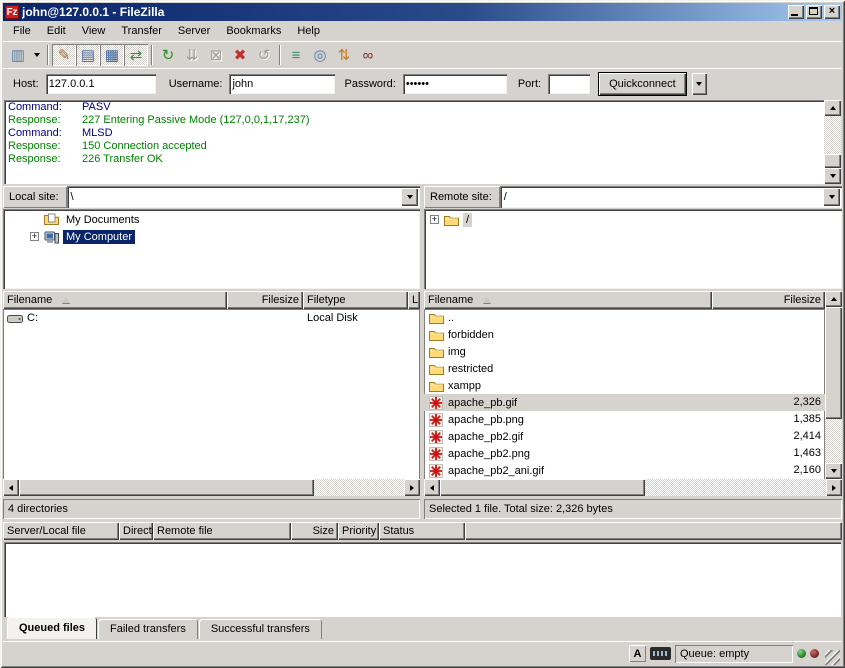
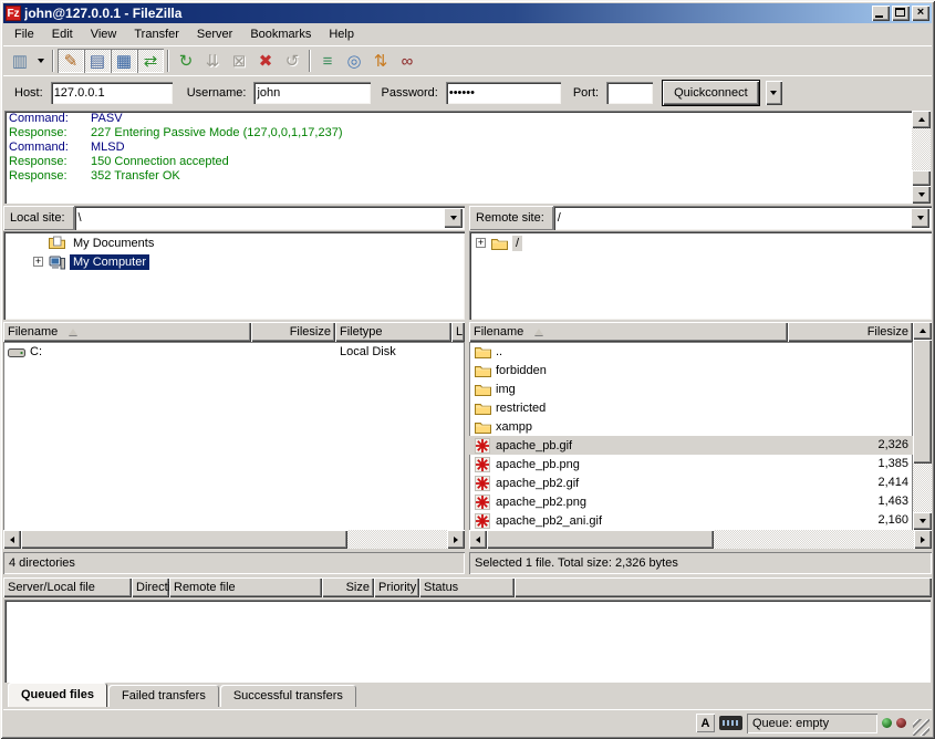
  Fz
  john@127.0.0.1 - FileZilla
  ×
  File
  Edit
  View
  Transfer
  Server
  Bookmarks
  Help
  ▥
  ✎
  ▤
  ▦
  ⇄
  ↻
  ⇊
  ⊠
  ✖
  ↺
  ≡
  ◎
  ⇅
  ∞
  Host:
  127.0.0.1
  Username:
  john
  Password:
  ••••••
  Port:
  Quickconnect
  Command:
  PASV
  Response:
  227 Entering Passive Mode (127,0,0,1,17,237)
  Command:
  MLSD
  Response:
  150 Connection accepted
  Response:
- 226 Transfer OK
+ 352 Transfer OK
  Local site:
  \
  My Documents
  +
  My Computer
  Filename
  Filesize
  Filetype
  L
  C:
  Local Disk
  4 directories
  Remote site:
  /
  +
  /
  Filename
  Filesize
  ..
  forbidden
  img
  restricted
  xampp
  apache_pb.gif
  2,326
  apache_pb.png
  1,385
  apache_pb2.gif
  2,414
  apache_pb2.png
  1,463
  apache_pb2_ani.gif
  2,160
  Selected 1 file. Total size: 2,326 bytes
  Server/Local file
  Remote file
  Size
  Priority
  Status
  Queued files
  Failed transfers
  Successful transfers
  A
  Queue: empty
